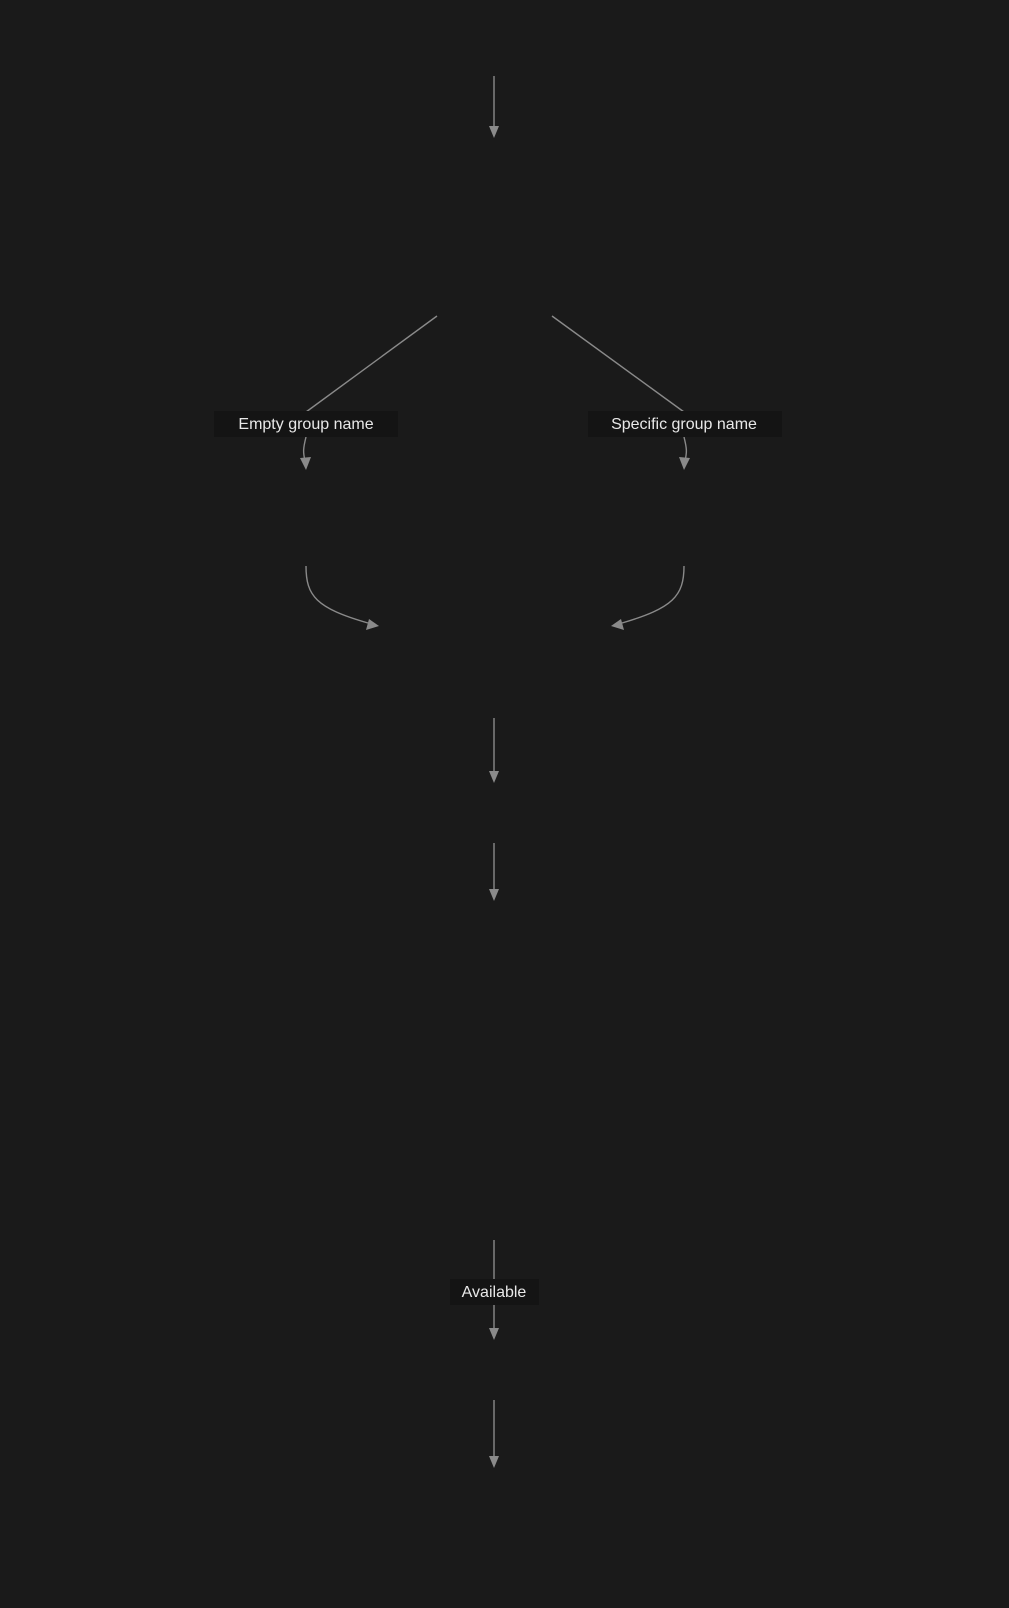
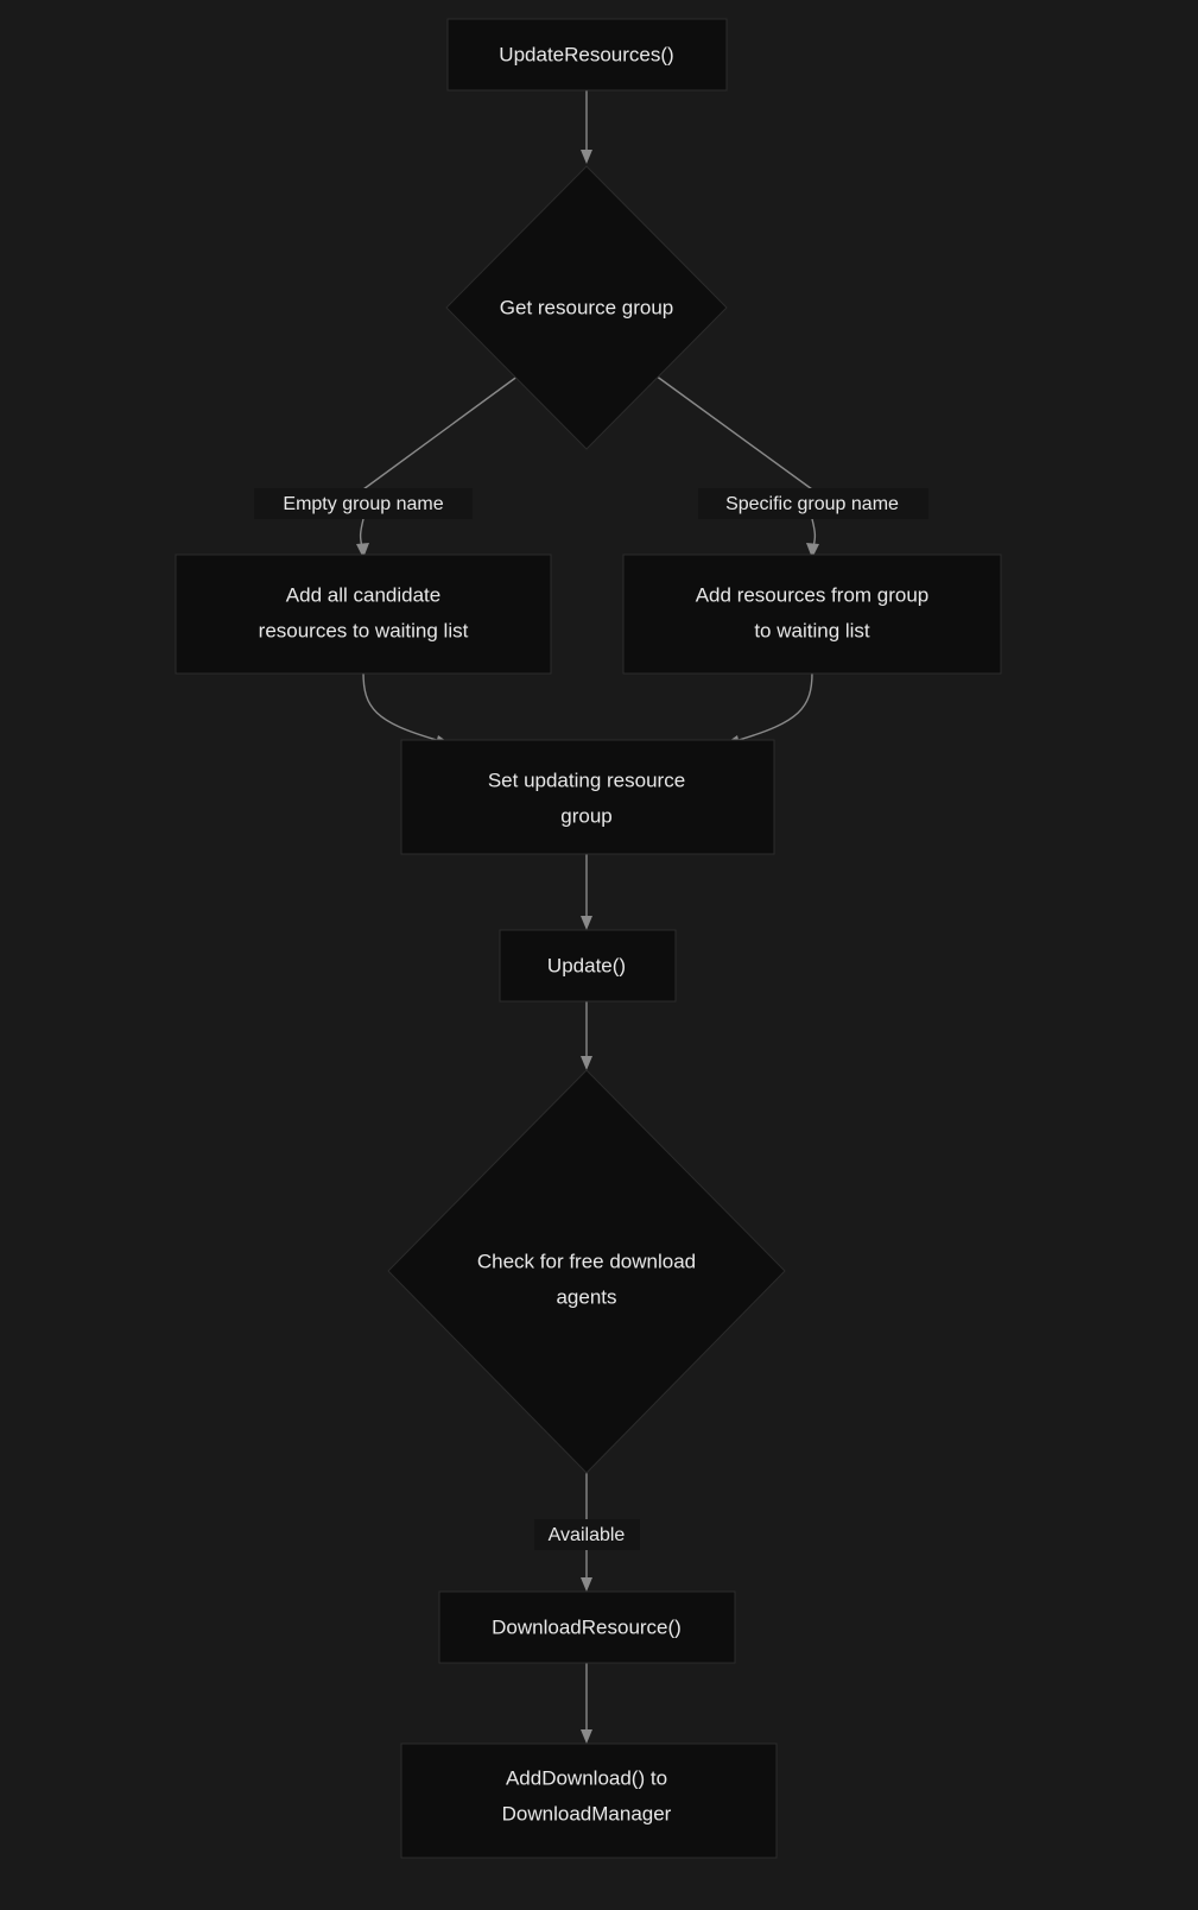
+ UpdateResources()
+ Get resource group
+ Add all candidate
+ resources to waiting list
+ Add resources from group
+ to waiting list
+ Set updating resource
+ group
+ Update()
+ Check for free download
+ agents
+ DownloadResource()
+ AddDownload() to
+ DownloadManager
  Empty group name
  Specific group name
  Available
